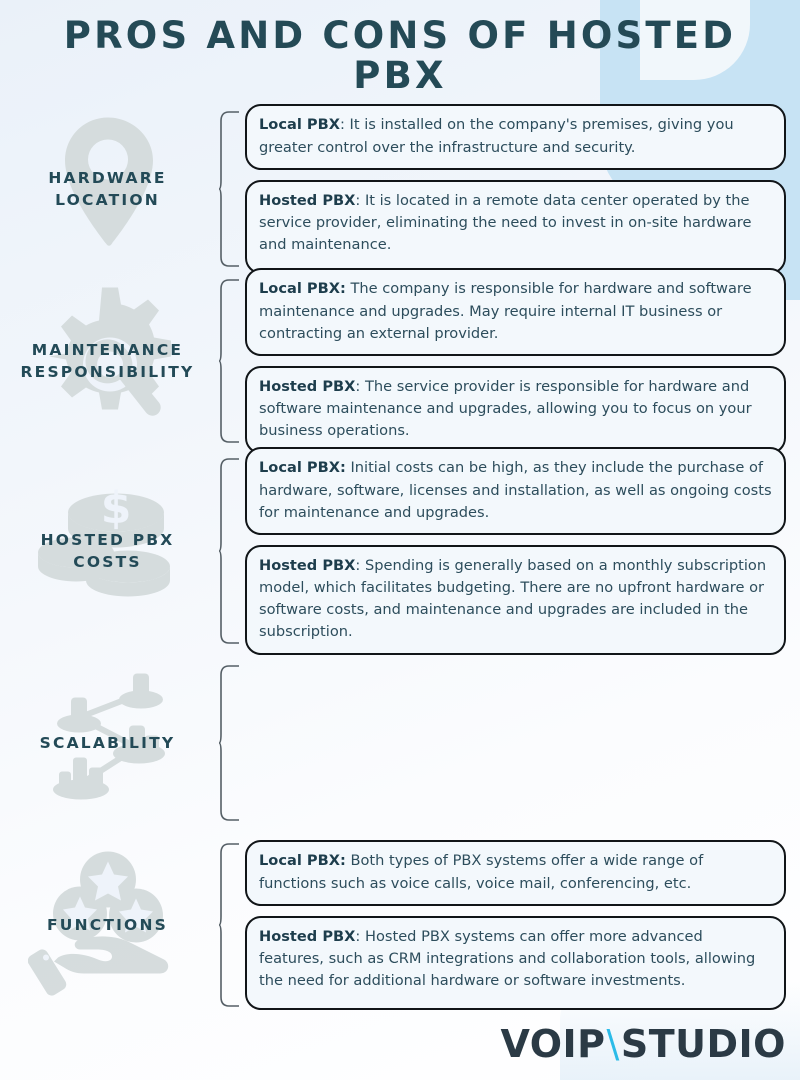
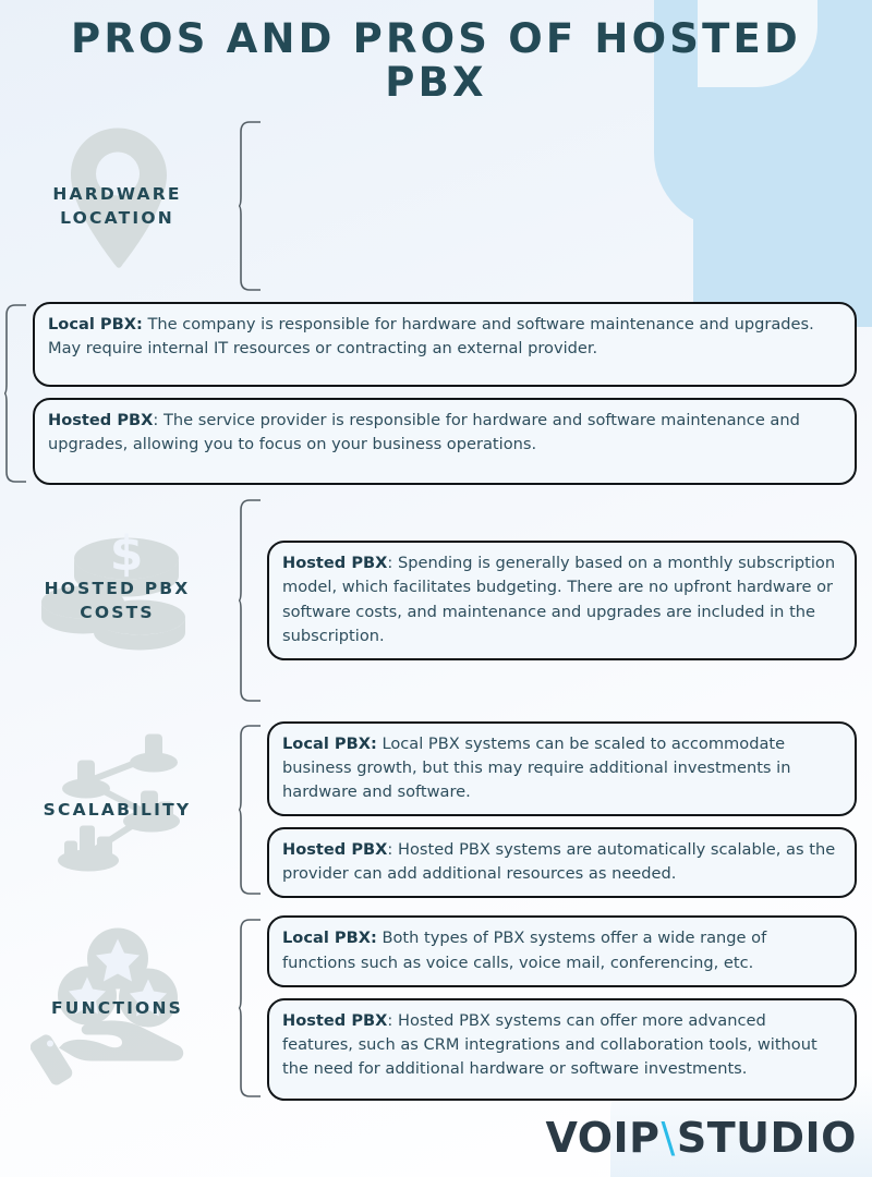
- PROS AND CONS OF HOSTED PBX
+ PROS AND PROS OF HOSTED PBX
  HARDWARE LOCATION
- Local PBX: It is installed on the company's premises, giving you greater control over the infrastructure and security.
- Hosted PBX: It is located in a remote data center operated by the service provider, eliminating the need to invest in on-site hardware and maintenance.
- MAINTENANCE RESPONSIBILITY
- Local PBX: The company is responsible for hardware and software maintenance and upgrades. May require internal IT business or contracting an external provider.
+ Local PBX: The company is responsible for hardware and software maintenance and upgrades. May require internal IT resources or contracting an external provider.
  Hosted PBX: The service provider is responsible for hardware and software maintenance and upgrades, allowing you to focus on your business operations.
  $
  HOSTED PBX COSTS
- Local PBX: Initial costs can be high, as they include the purchase of hardware, software, licenses and installation, as well as ongoing costs for maintenance and upgrades.
  Hosted PBX: Spending is generally based on a monthly subscription model, which facilitates budgeting. There are no upfront hardware or software costs, and maintenance and upgrades are included in the subscription.
  SCALABILITY
+ Local PBX: Local PBX systems can be scaled to accommodate business growth, but this may require additional investments in hardware and software.
+ Hosted PBX: Hosted PBX systems are automatically scalable, as the provider can add additional resources as needed.
  FUNCTIONS
  Local PBX: Both types of PBX systems offer a wide range of functions such as voice calls, voice mail, conferencing, etc.
- Hosted PBX: Hosted PBX systems can offer more advanced features, such as CRM integrations and collaboration tools, allowing the need for additional hardware or software investments.
+ Hosted PBX: Hosted PBX systems can offer more advanced features, such as CRM integrations and collaboration tools, without the need for additional hardware or software investments.
  VOIP\STUDIO
